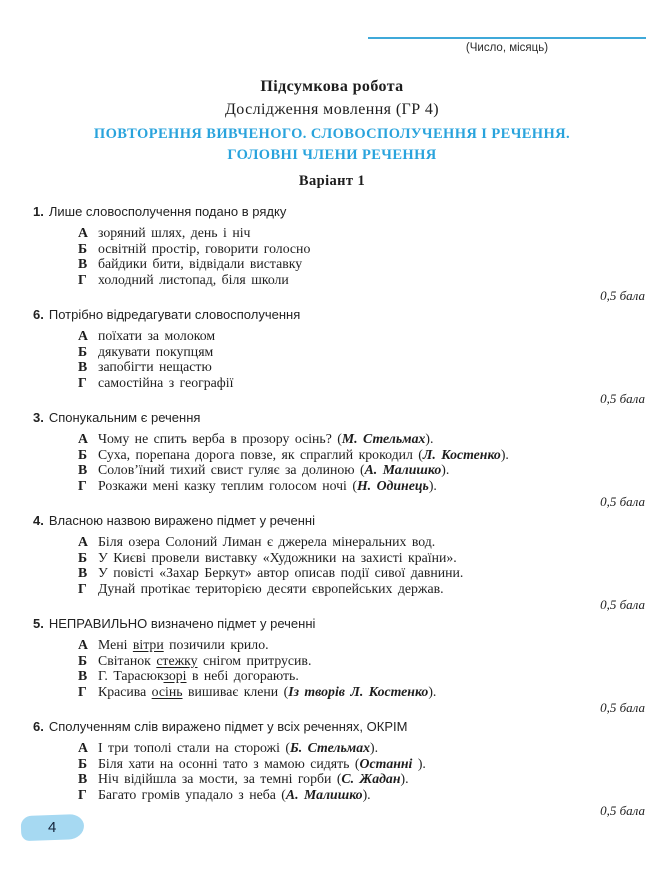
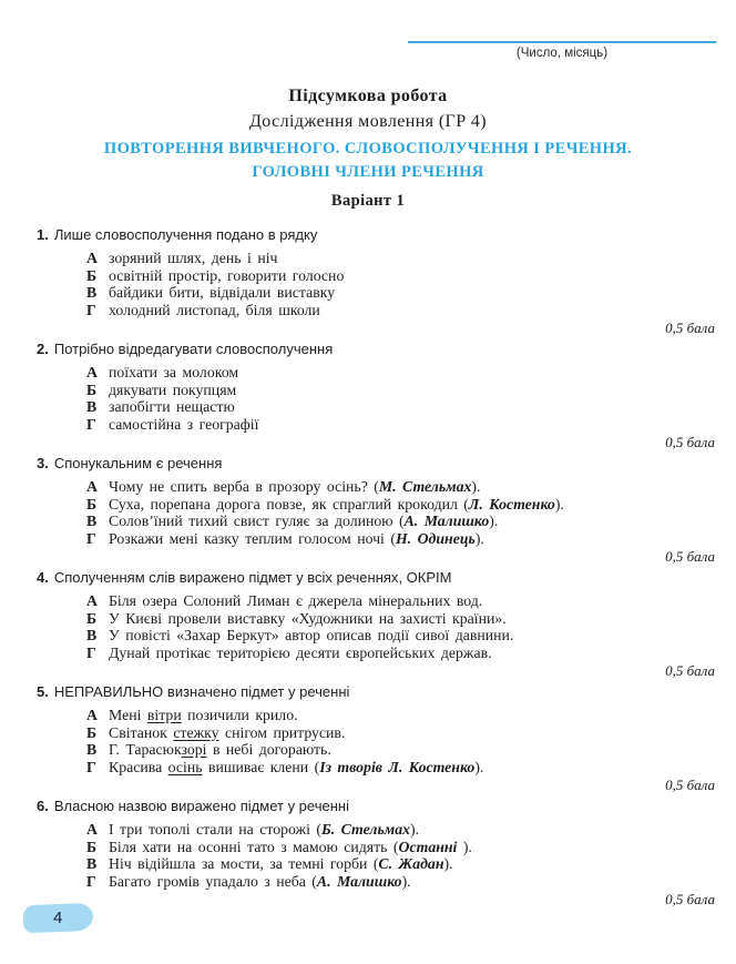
  (Число, місяць)
  Підсумкова робота
  Дослідження мовлення (ГР 4)
  ПОВТОРЕННЯ ВИВЧЕНОГО. СЛОВОСПОЛУЧЕННЯ І РЕЧЕННЯ.
  ГОЛОВНІ ЧЛЕНИ РЕЧЕННЯ
  Варіант 1
  1. Лише словосполучення подано в рядку
  А зоряний шлях, день і ніч
  Б освітній простір, говорити голосно
  В байдики бити, відвідали виставку
  Г холодний листопад, біля школи
  0,5 бала
- 6. Потрібно відредагувати словосполучення
+ 2. Потрібно відредагувати словосполучення
  А поїхати за молоком
  Б дякувати покупцям
  В запобігти нещастю
  Г самостійна з географії
  0,5 бала
  3. Спонукальним є речення
  А Чому не спить верба в прозору осінь? (М. Стельмах).
  Б Суха, порепана дорога повзе, як спраглий крокодил (Л. Костенко).
  В Солов’їний тихий свист гуляє за долиною (А. Малишко).
  Г Розкажи мені казку теплим голосом ночі (Н. Одинець).
  0,5 бала
- 4. Власною назвою виражено підмет у реченні
+ 4. Сполученням слів виражено підмет у всіх реченнях, ОКРІМ
  А Біля озера Солоний Лиман є джерела мінеральних вод.
  Б У Києві провели виставку «Художники на захисті країни».
  В У повісті «Захар Беркут» автор описав події сивої давнини.
  Г Дунай протікає територією десяти європейських держав.
  0,5 бала
  5. НЕПРАВИЛЬНО визначено підмет у реченні
  А Мені вітри позичили крило.
  Б Світанок стежку снігом притрусив.
  В Г. Тарасюкзорі в небі догорають.
  Г Красива осінь вишиває клени (Із творів Л. Костенко).
  0,5 бала
- 6. Сполученням слів виражено підмет у всіх реченнях, ОКРІМ
+ 6. Власною назвою виражено підмет у реченні
  А І три тополі стали на сторожі (Б. Стельмах).
  Б Біля хати на осонні тато з мамою сидять (Останні ).
  В Ніч відійшла за мости, за темні горби (С. Жадан).
  Г Багато громів упадало з неба (А. Малишко).
  0,5 бала
